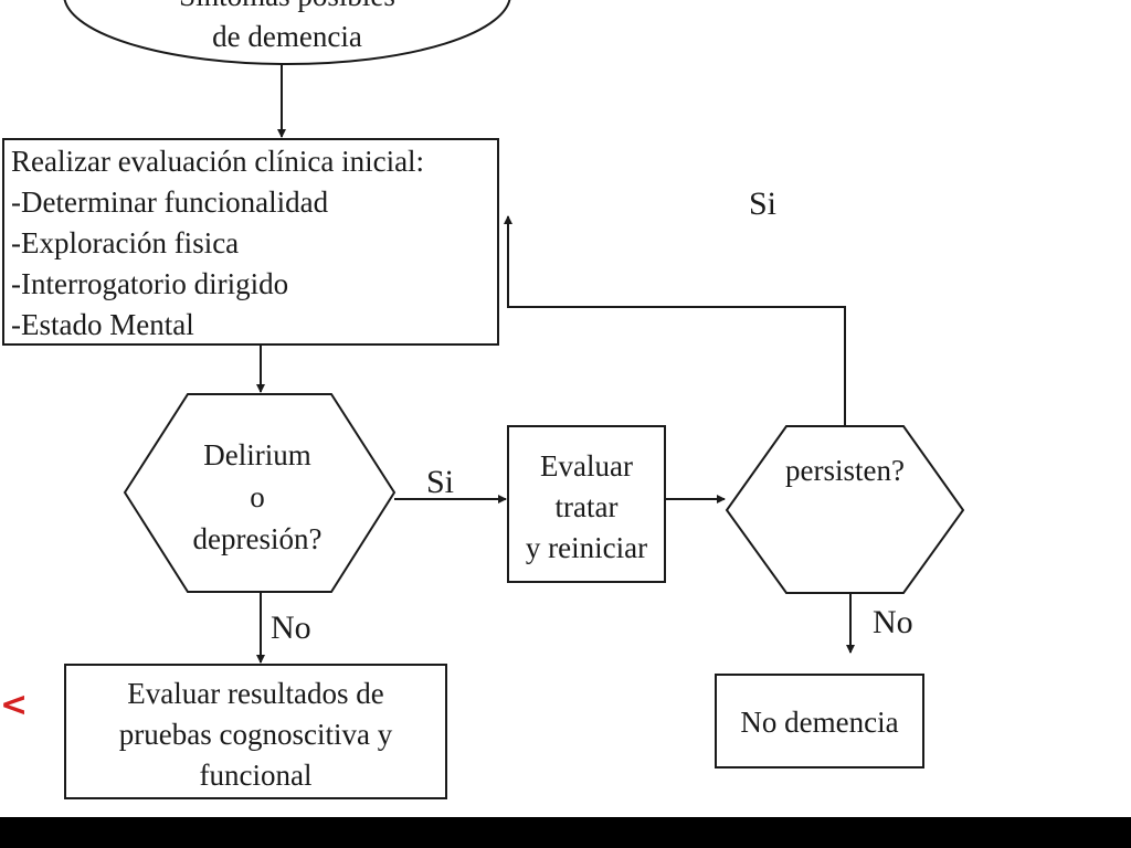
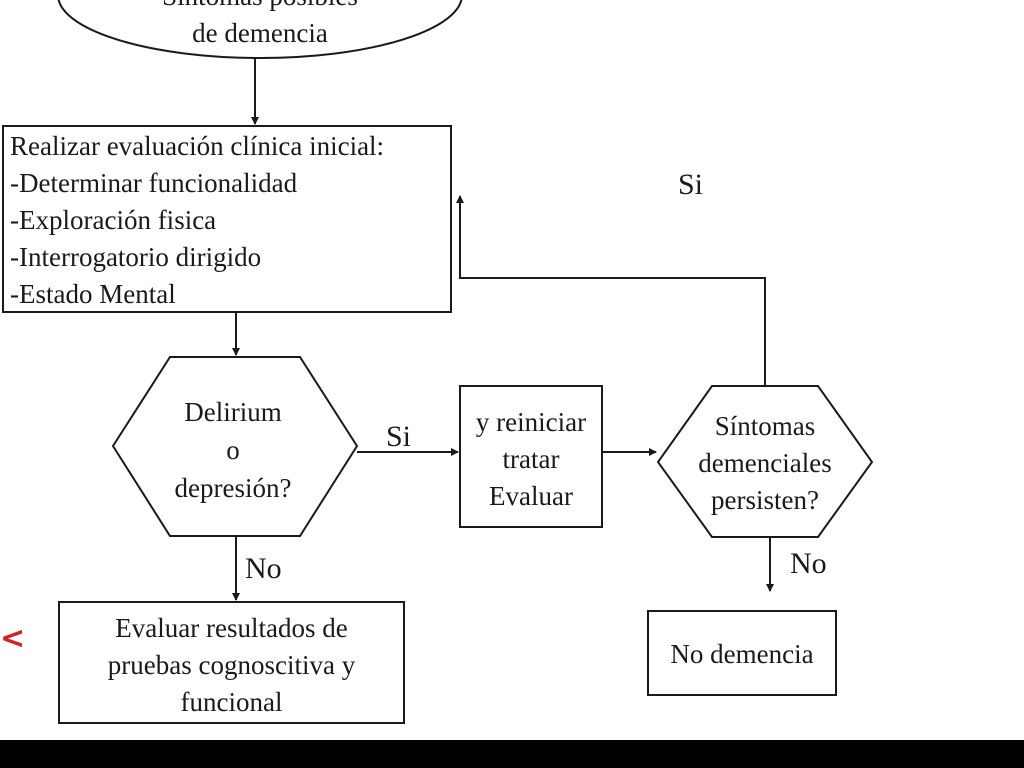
  de demencia
  Realizar evaluación clínica inicial:
  -Determinar funcionalidad
  -Exploración fisica
  -Interrogatorio dirigido
  -Estado Mental
  Delirium
  o
  depresión?
- Evaluar
+ y reiniciar
  tratar
- y reiniciar
+ Evaluar
+ Síntomas
+ demenciales
  persisten?
  Evaluar resultados de
  pruebas cognoscitiva y
  funcional
  No demencia
  Si
  No
  Si
  No
  <
